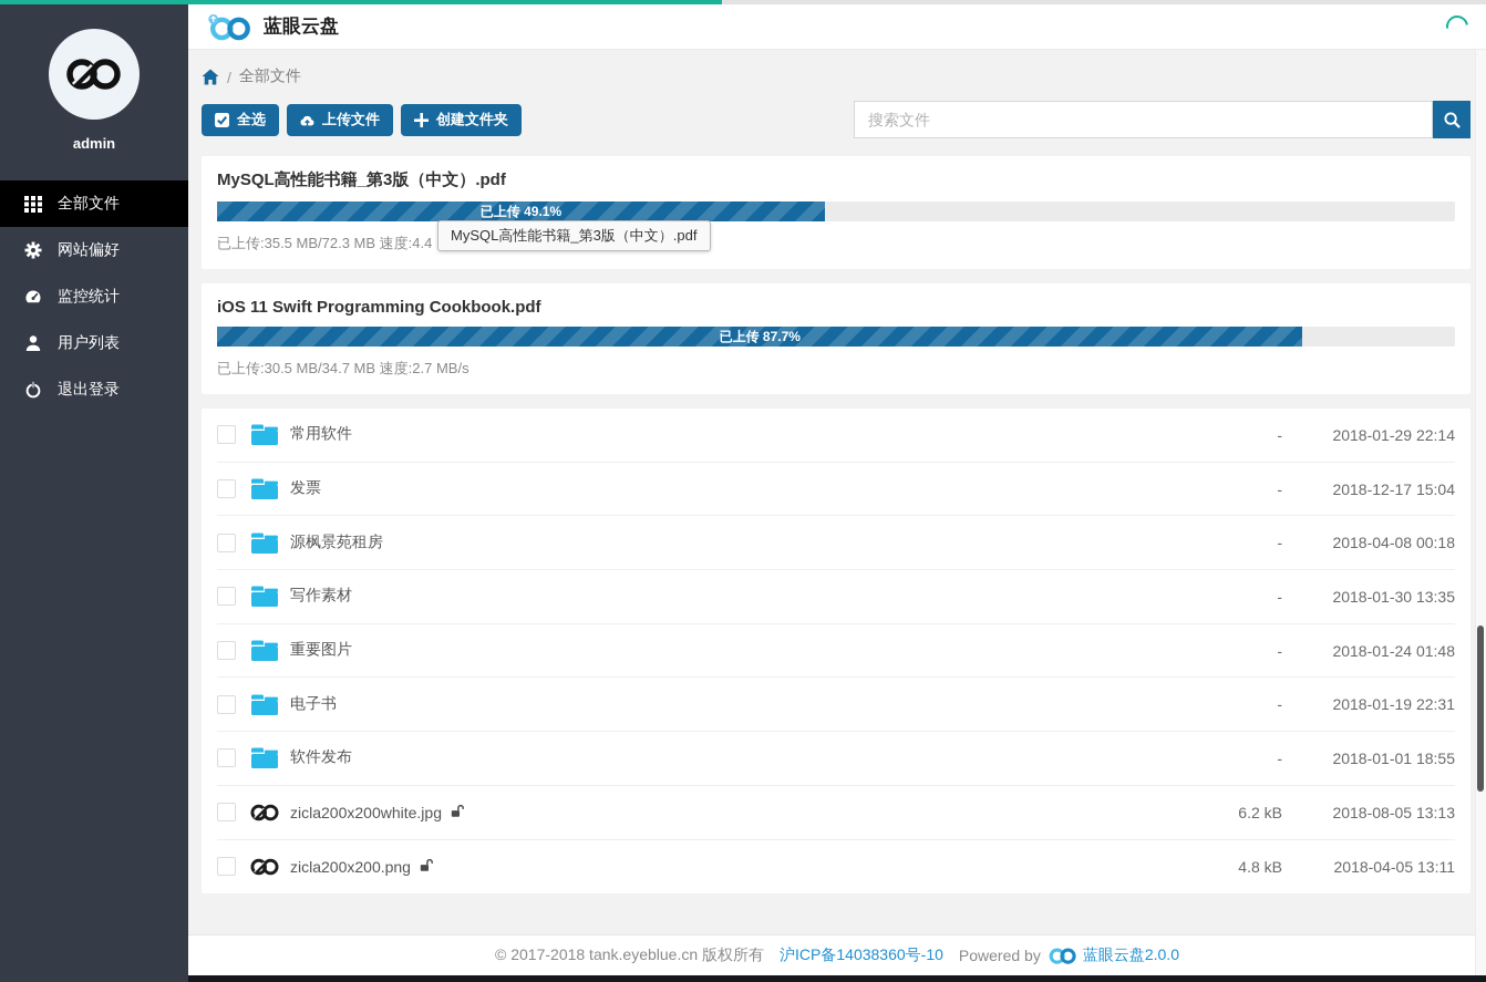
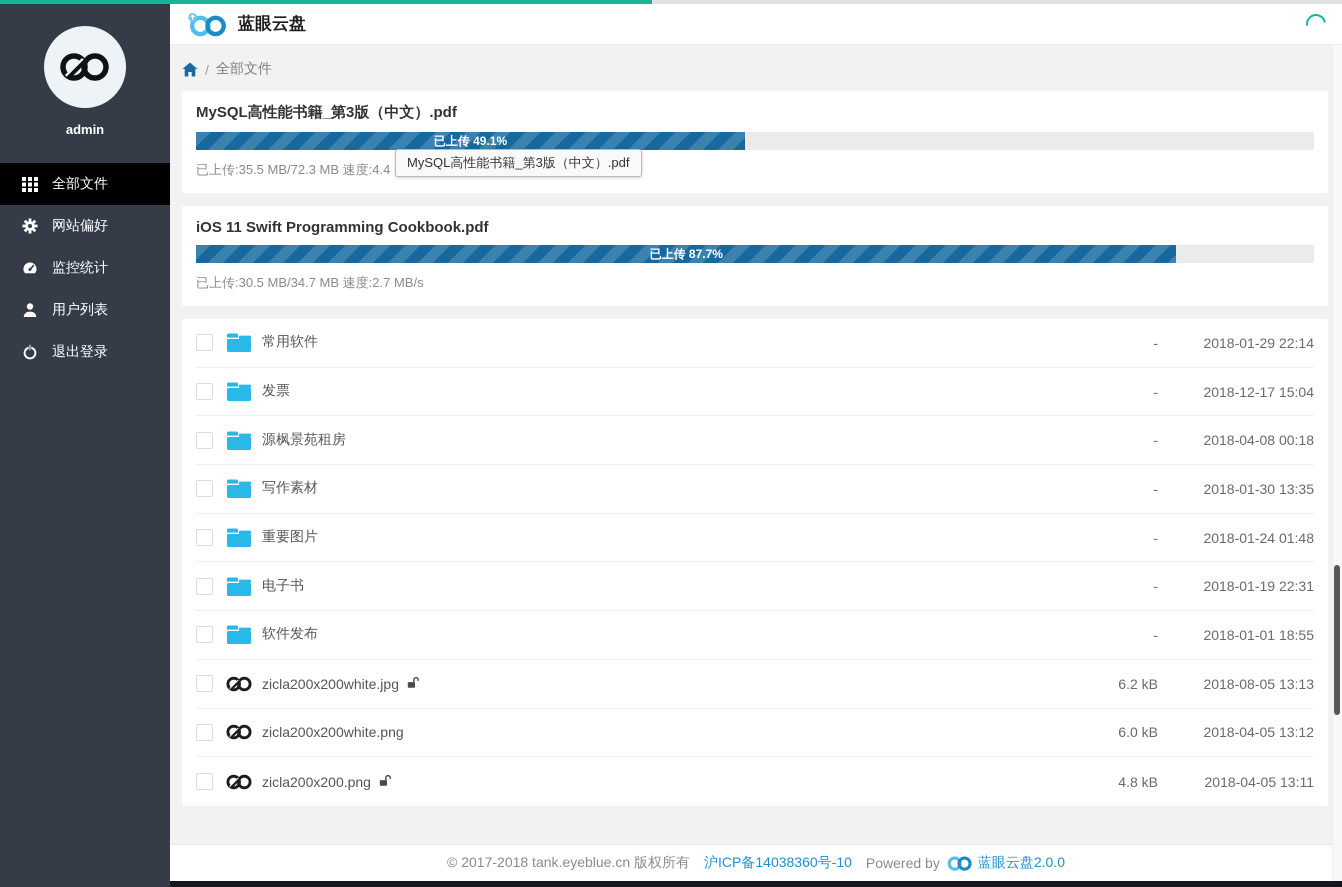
  admin
  全部文件
  网站偏好
  监控统计
  用户列表
  退出登录
  蓝眼云盘
  /
  全部文件
- 全选
- 上传文件
- 创建文件夹
- 搜索文件
  MySQL高性能书籍_第3版（中文）.pdf
  已上传 49.1%
  已上传:35.5 MB/72.3 MB 速度:4.4
  MySQL高性能书籍_第3版（中文）.pdf
  iOS 11 Swift Programming Cookbook.pdf
  已上传 87.7%
  已上传:30.5 MB/34.7 MB 速度:2.7 MB/s
  常用软件
  -
  2018-01-29 22:14
  发票
  -
  2018-12-17 15:04
  源枫景苑租房
  -
  2018-04-08 00:18
  写作素材
  -
  2018-01-30 13:35
  重要图片
  -
  2018-01-24 01:48
  电子书
  -
  2018-01-19 22:31
  软件发布
  -
  2018-01-01 18:55
  zicla200x200white.jpg
  6.2 kB
  2018-08-05 13:13
+ zicla200x200white.png
+ 6.0 kB
+ 2018-04-05 13:12
  zicla200x200.png
  4.8 kB
  2018-04-05 13:11
  © 2017-2018 tank.eyeblue.cn 版权所有
  沪ICP备14038360号-10
  Powered by
  蓝眼云盘2.0.0
